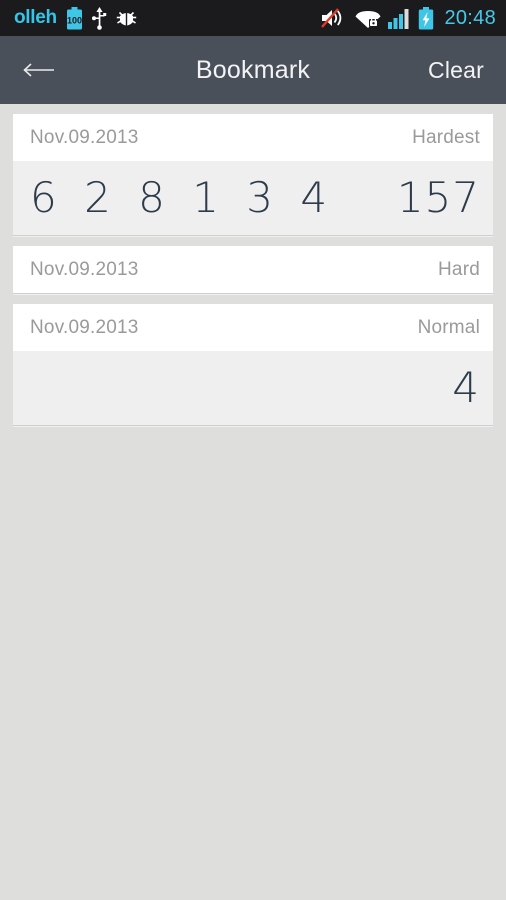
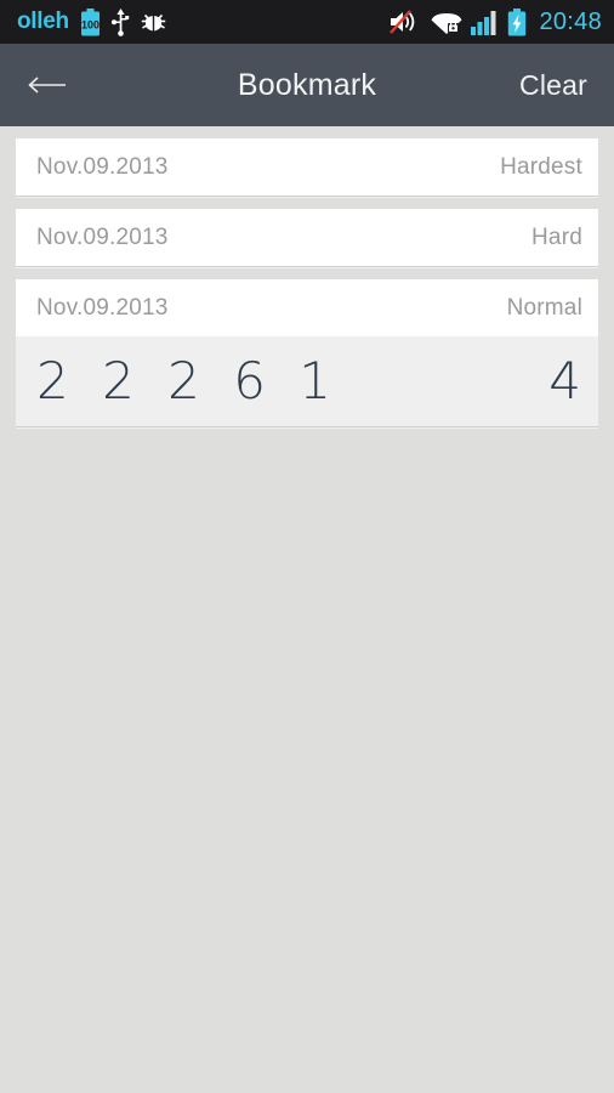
  olleh
  100
  20:48
  Bookmark
  Clear
  Nov.09.2013
  Hardest
- 6 2 8 1 3 4
- 157
  Nov.09.2013
  Hard
  Nov.09.2013
  Normal
+ 2 2 2 6 1
  4
